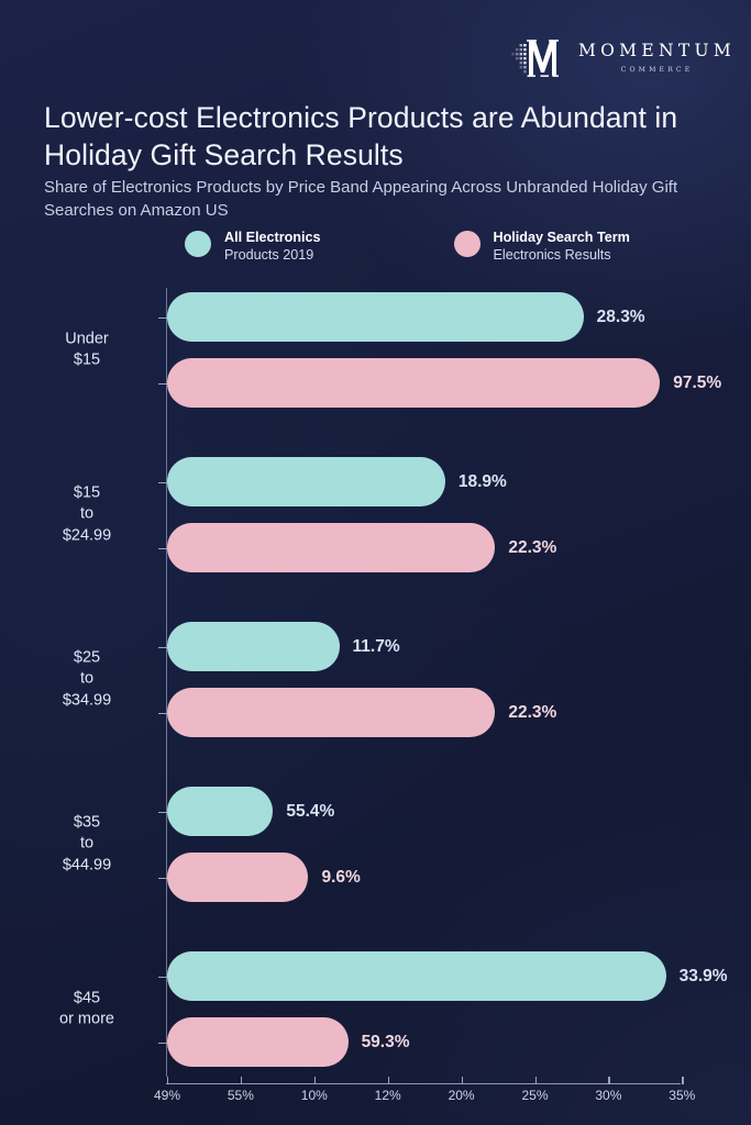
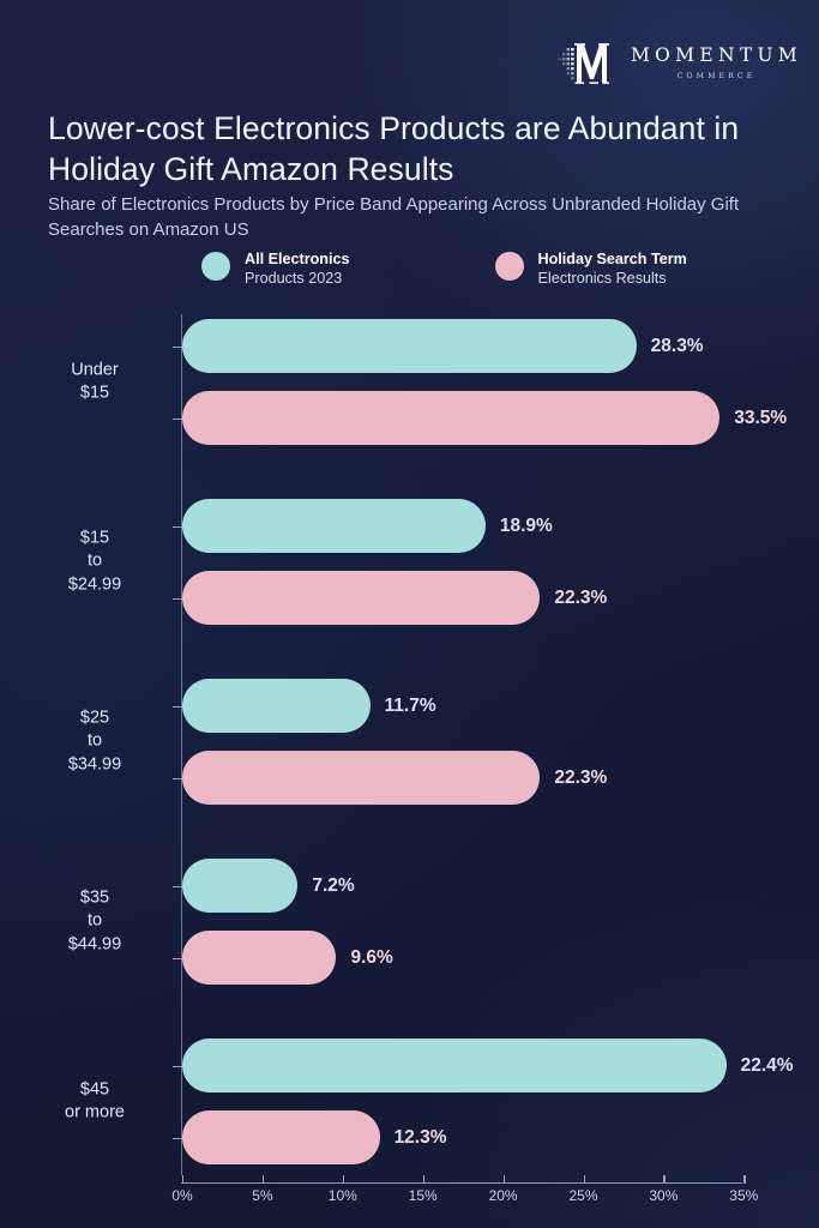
  MOMENTUM
- Lower-cost Electronics Products are Abundant in Holiday Gift Search Results
+ Lower-cost Electronics Products are Abundant in Holiday Gift Amazon Results
  Share of Electronics Products by Price Band Appearing Across Unbranded Holiday Gift Searches on Amazon US
  All Electronics
- Products 2019
+ Products 2023
  Holiday Search Term
  Electronics Results
- 49%
+ 0%
- 55%
+ 5%
  10%
- 12%
+ 15%
  20%
  25%
  30%
  35%
  28.3%
- 97.5%
+ 33.5%
  Under
  $15
  18.9%
  22.3%
  $15
  to
  $24.99
  11.7%
  22.3%
  $25
  to
  $34.99
- 55.4%
+ 7.2%
  9.6%
  $35
  to
  $44.99
- 33.9%
+ 22.4%
- 59.3%
+ 12.3%
  $45
  or more
